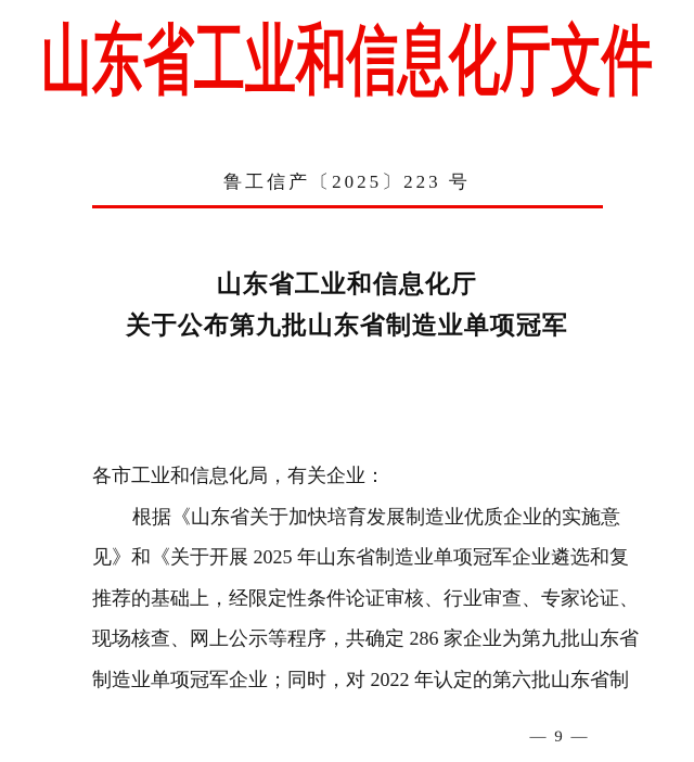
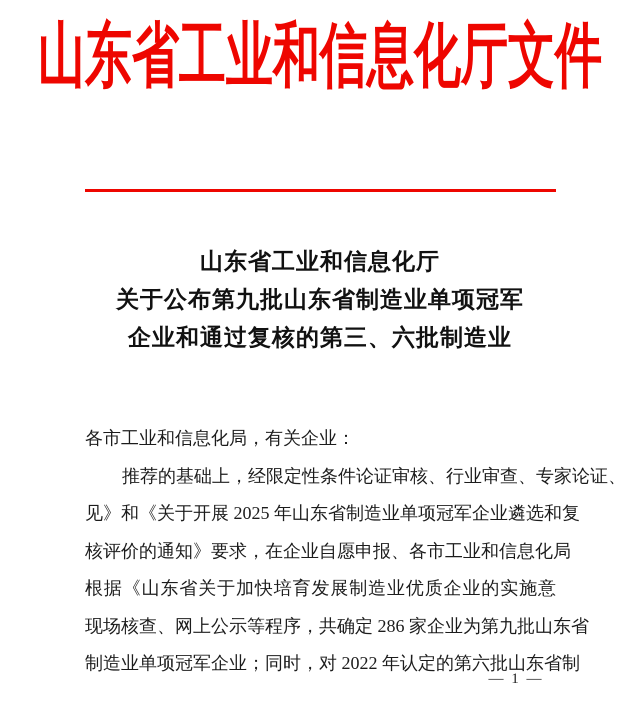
  山东省工业和信息化厅文件
- 鲁工信产〔2025〕223 号
  山东省工业和信息化厅
  关于公布第九批山东省制造业单项冠军
+ 企业和通过复核的第三、六批制造业
  各市工业和信息化局，有关企业：
- 根据《山东省关于加快培育发展制造业优质企业的实施意
+ 推荐的基础上，经限定性条件论证审核、行业审查、专家论证、
  见》和《关于开展 2025 年山东省制造业单项冠军企业遴选和复
+ 核评价的通知》要求，在企业自愿申报、各市工业和信息化局
- 推荐的基础上，经限定性条件论证审核、行业审查、专家论证、
+ 根据《山东省关于加快培育发展制造业优质企业的实施意
  现场核查、网上公示等程序，共确定 286 家企业为第九批山东省
  制造业单项冠军企业；同时，对 2022 年认定的第六批山东省制
- — 9 —
+ — 1 —
